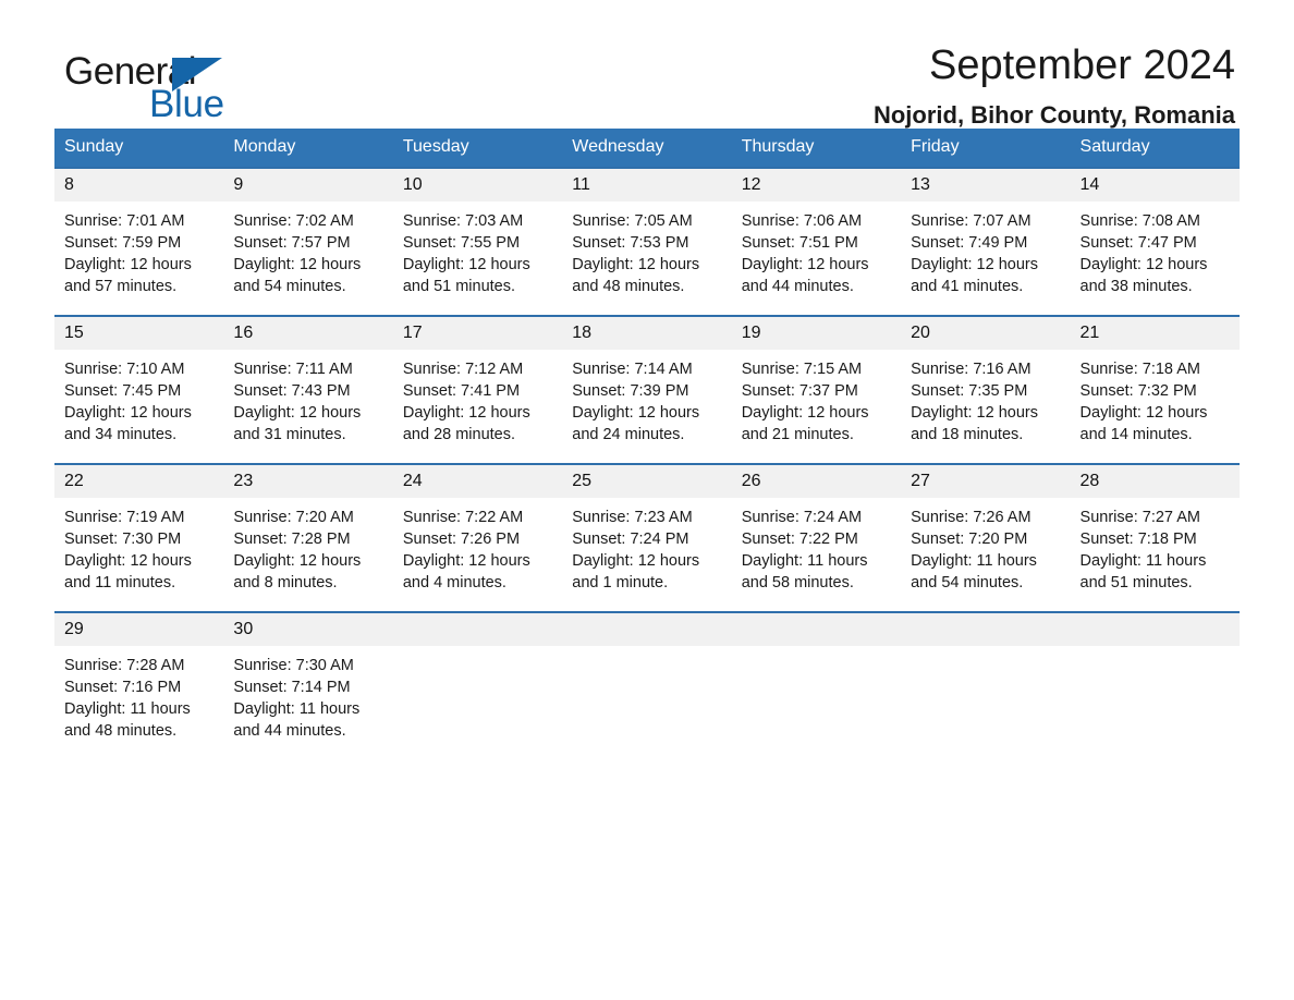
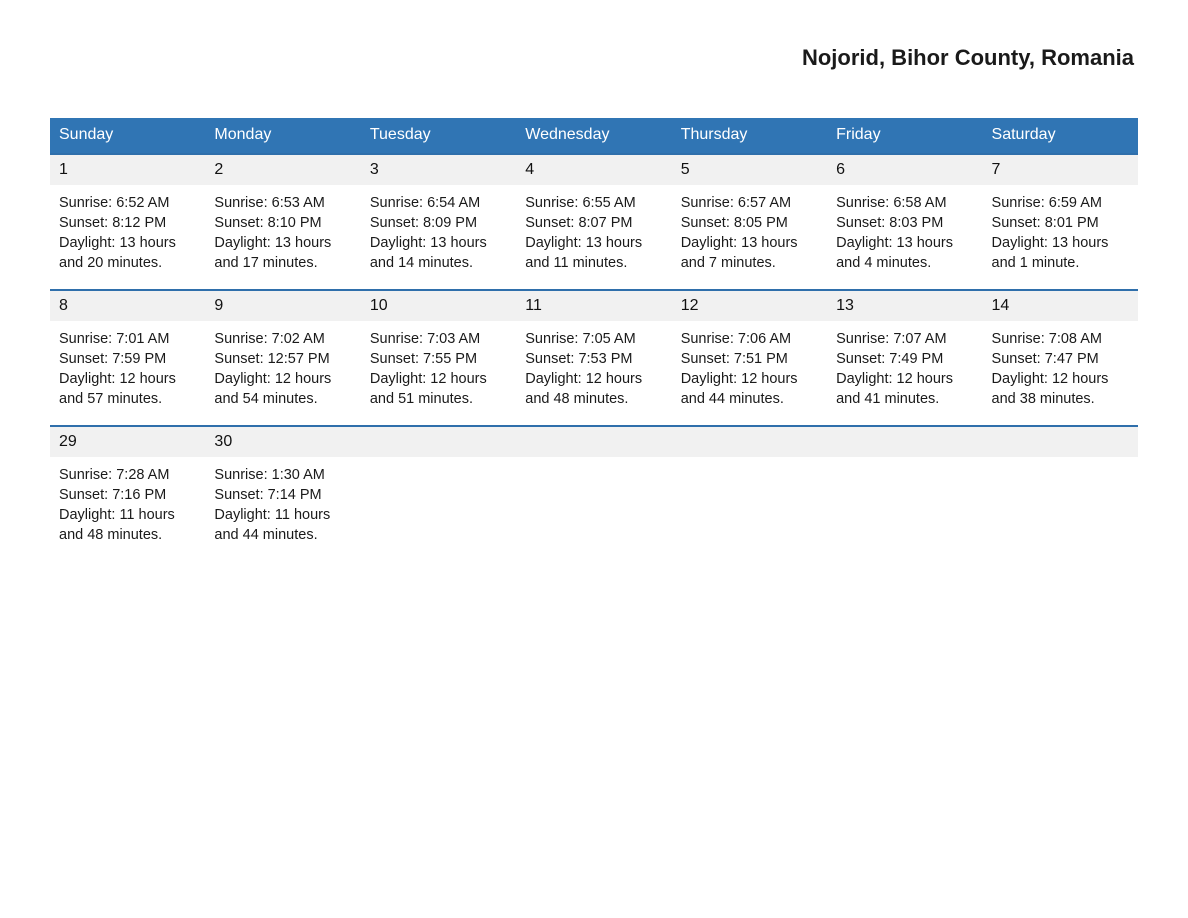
- General
- Blue
- September 2024
  Nojorid, Bihor County, Romania
  Sunday	Monday	Tuesday	Wednesday	Thursday	Friday	Saturday
+ 1Sunrise: 6:52 AMSunset: 8:12 PMDaylight: 13 hoursand 20 minutes.	2Sunrise: 6:53 AMSunset: 8:10 PMDaylight: 13 hoursand 17 minutes.	3Sunrise: 6:54 AMSunset: 8:09 PMDaylight: 13 hoursand 14 minutes.	4Sunrise: 6:55 AMSunset: 8:07 PMDaylight: 13 hoursand 11 minutes.	5Sunrise: 6:57 AMSunset: 8:05 PMDaylight: 13 hoursand 7 minutes.	6Sunrise: 6:58 AMSunset: 8:03 PMDaylight: 13 hoursand 4 minutes.	7Sunrise: 6:59 AMSunset: 8:01 PMDaylight: 13 hoursand 1 minute.
- 8Sunrise: 7:01 AMSunset: 7:59 PMDaylight: 12 hoursand 57 minutes.	9Sunrise: 7:02 AMSunset: 7:57 PMDaylight: 12 hoursand 54 minutes.	10Sunrise: 7:03 AMSunset: 7:55 PMDaylight: 12 hoursand 51 minutes.	11Sunrise: 7:05 AMSunset: 7:53 PMDaylight: 12 hoursand 48 minutes.	12Sunrise: 7:06 AMSunset: 7:51 PMDaylight: 12 hoursand 44 minutes.	13Sunrise: 7:07 AMSunset: 7:49 PMDaylight: 12 hoursand 41 minutes.	14Sunrise: 7:08 AMSunset: 7:47 PMDaylight: 12 hoursand 38 minutes.
+ 8Sunrise: 7:01 AMSunset: 7:59 PMDaylight: 12 hoursand 57 minutes.	9Sunrise: 7:02 AMSunset: 12:57 PMDaylight: 12 hoursand 54 minutes.	10Sunrise: 7:03 AMSunset: 7:55 PMDaylight: 12 hoursand 51 minutes.	11Sunrise: 7:05 AMSunset: 7:53 PMDaylight: 12 hoursand 48 minutes.	12Sunrise: 7:06 AMSunset: 7:51 PMDaylight: 12 hoursand 44 minutes.	13Sunrise: 7:07 AMSunset: 7:49 PMDaylight: 12 hoursand 41 minutes.	14Sunrise: 7:08 AMSunset: 7:47 PMDaylight: 12 hoursand 38 minutes.
- 15Sunrise: 7:10 AMSunset: 7:45 PMDaylight: 12 hoursand 34 minutes.	16Sunrise: 7:11 AMSunset: 7:43 PMDaylight: 12 hoursand 31 minutes.	17Sunrise: 7:12 AMSunset: 7:41 PMDaylight: 12 hoursand 28 minutes.	18Sunrise: 7:14 AMSunset: 7:39 PMDaylight: 12 hoursand 24 minutes.	19Sunrise: 7:15 AMSunset: 7:37 PMDaylight: 12 hoursand 21 minutes.	20Sunrise: 7:16 AMSunset: 7:35 PMDaylight: 12 hoursand 18 minutes.	21Sunrise: 7:18 AMSunset: 7:32 PMDaylight: 12 hoursand 14 minutes.
- 22Sunrise: 7:19 AMSunset: 7:30 PMDaylight: 12 hoursand 11 minutes.	23Sunrise: 7:20 AMSunset: 7:28 PMDaylight: 12 hoursand 8 minutes.	24Sunrise: 7:22 AMSunset: 7:26 PMDaylight: 12 hoursand 4 minutes.	25Sunrise: 7:23 AMSunset: 7:24 PMDaylight: 12 hoursand 1 minute.	26Sunrise: 7:24 AMSunset: 7:22 PMDaylight: 11 hoursand 58 minutes.	27Sunrise: 7:26 AMSunset: 7:20 PMDaylight: 11 hoursand 54 minutes.	28Sunrise: 7:27 AMSunset: 7:18 PMDaylight: 11 hoursand 51 minutes.
- 29Sunrise: 7:28 AMSunset: 7:16 PMDaylight: 11 hoursand 48 minutes.	30Sunrise: 7:30 AMSunset: 7:14 PMDaylight: 11 hoursand 44 minutes.
+ 29Sunrise: 7:28 AMSunset: 7:16 PMDaylight: 11 hoursand 48 minutes.	30Sunrise: 1:30 AMSunset: 7:14 PMDaylight: 11 hoursand 44 minutes.
